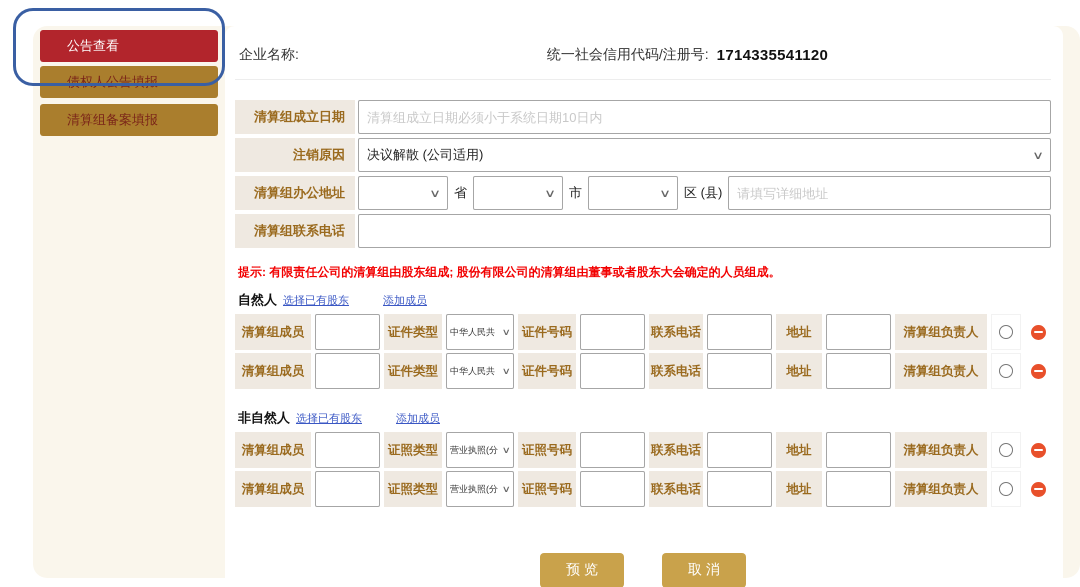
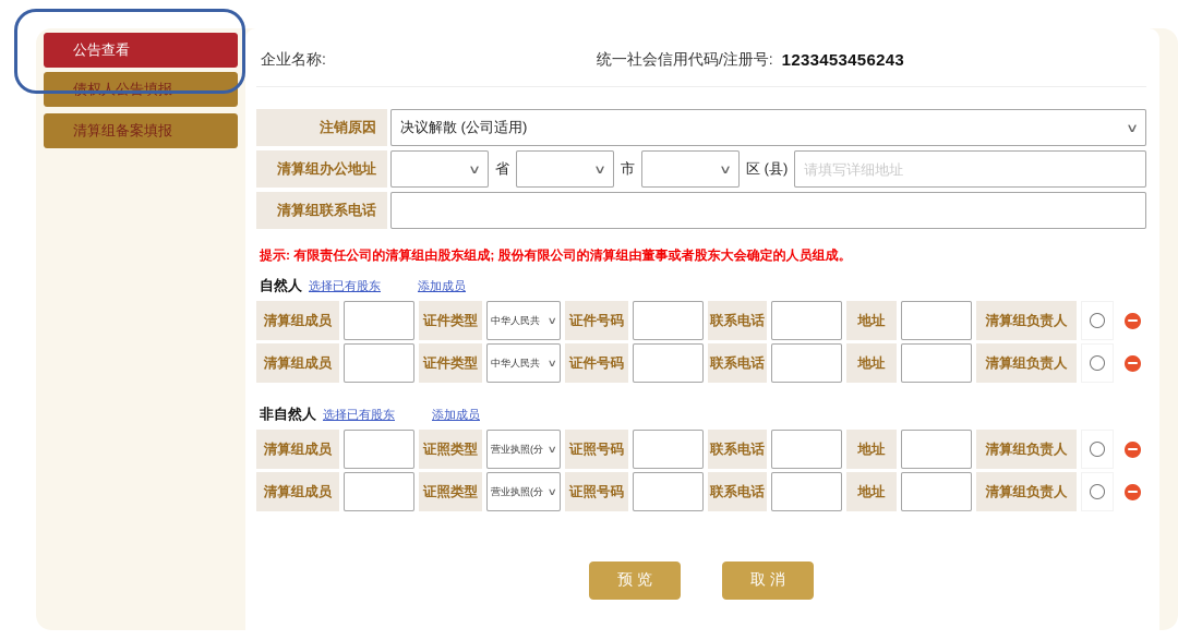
  公告查看
  债权人公告填报
  清算组备案填报
  企业名称:
  统一社会信用代码/注册号:
- 1714335541120
+ 1233453456243
- 清算组成立日期
- 清算组成立日期必须小于系统日期10日内
  注销原因
  决议解散 (公司适用)
  ∨
  清算组办公地址
  ∨
  省
  ∨
  市
  ∨
  区 (县)
  请填写详细地址
  清算组联系电话
  提示: 有限责任公司的清算组由股东组成; 股份有限公司的清算组由董事或者股东大会确定的人员组成。
  自然人
  选择已有股东
  添加成员
  清算组成员
  证件类型
  中华人民共
  ∨
  证件号码
  联系电话
  地址
  清算组负责人
  清算组成员
  证件类型
  中华人民共
  ∨
  证件号码
  联系电话
  地址
  清算组负责人
  非自然人
  选择已有股东
  添加成员
  清算组成员
  证照类型
  营业执照(分
  ∨
  证照号码
  联系电话
  地址
  清算组负责人
  清算组成员
  证照类型
  营业执照(分
  ∨
  证照号码
  联系电话
  地址
  清算组负责人
  预 览
  取 消
